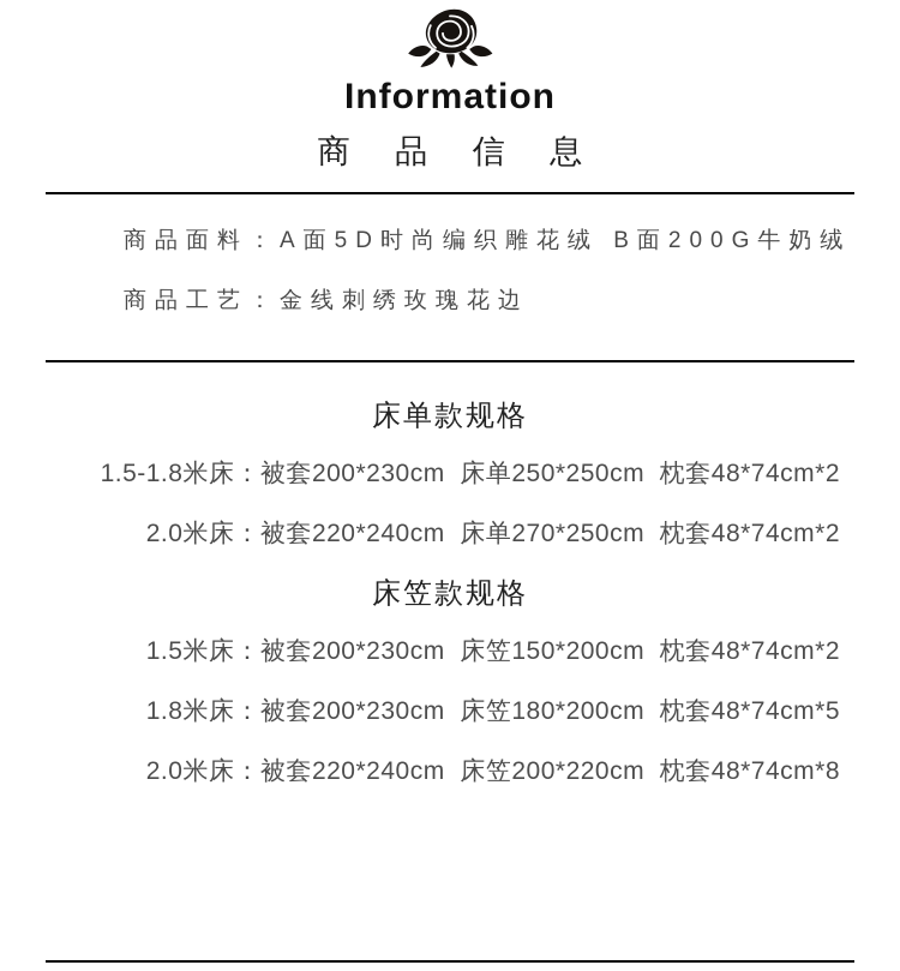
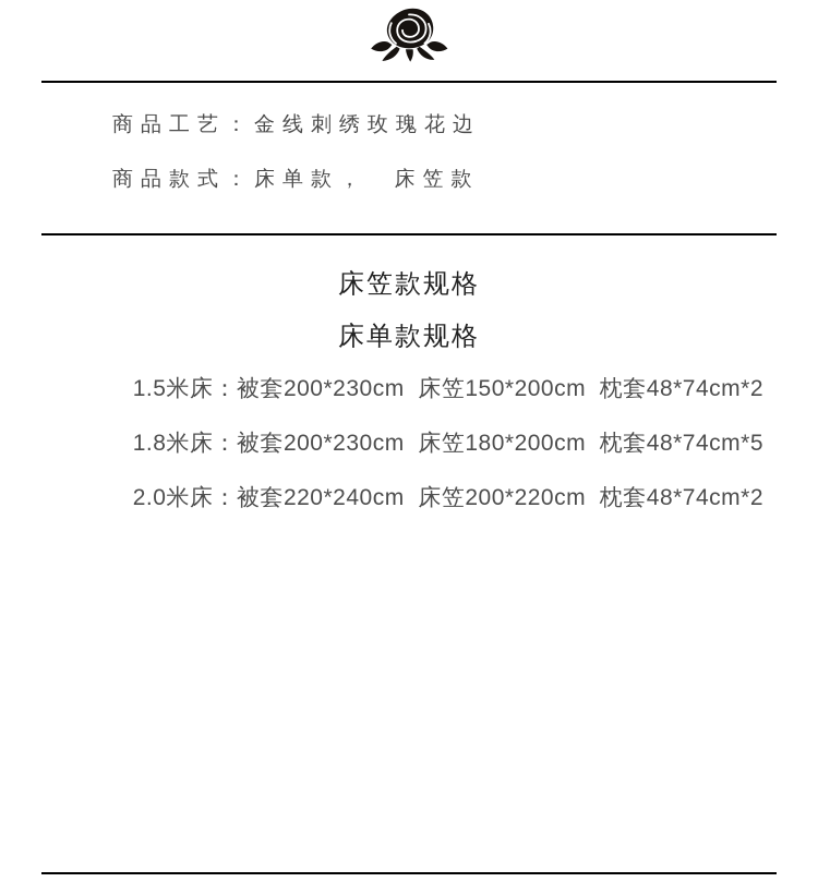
- Information
- 商 品 信 息
- 商品面料：
- A面5D时尚编织雕花绒 B面200G牛奶绒
  商品工艺：
  金线刺绣玫瑰花边
+ 商品款式：
+ 床单款， 床笠款
- 床单款规格
+ 床笠款规格
- 1.5-1.8米床：被套200*230cm 床单250*250cm 枕套48*74cm*2
- 2.0米床：被套220*240cm 床单270*250cm 枕套48*74cm*2
- 床笠款规格
+ 床单款规格
  1.5米床：被套200*230cm 床笠150*200cm 枕套48*74cm*2
  1.8米床：被套200*230cm 床笠180*200cm 枕套48*74cm*5
- 2.0米床：被套220*240cm 床笠200*220cm 枕套48*74cm*8
+ 2.0米床：被套220*240cm 床笠200*220cm 枕套48*74cm*2
